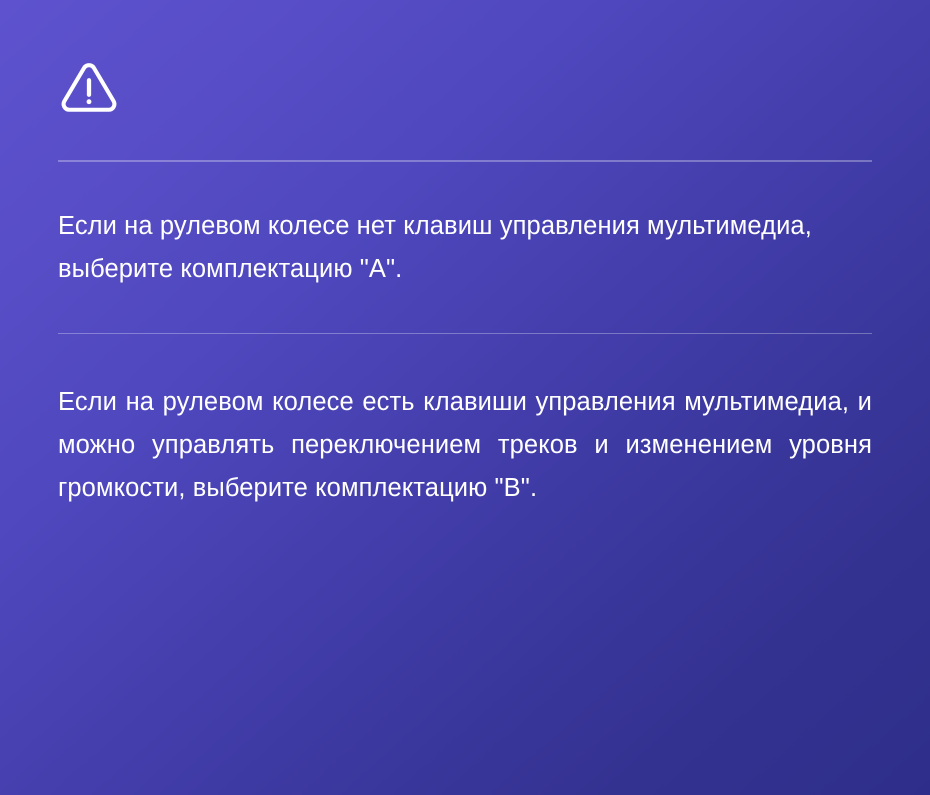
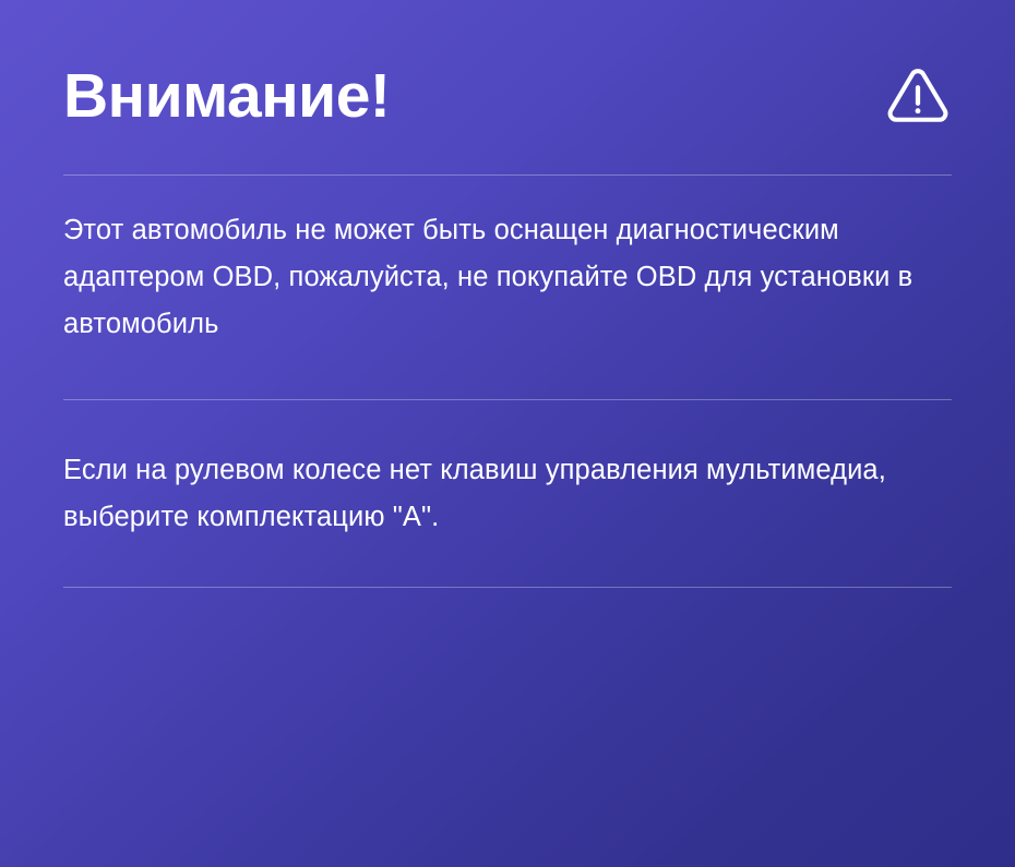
+ Внимание!
+ Этот автомобиль не может быть оснащен диагностическим адаптером OBD, пожалуйста, не покупайте OBD для установки в автомобиль
  Если на рулевом колесе нет клавиш управления мультимедиа, выберите комплектацию "А".
- Если на рулевом колесе есть клавиши управления мультимедиа, и можно управлять переключением треков и изменением уровня громкости, выберите комплектацию "В".
